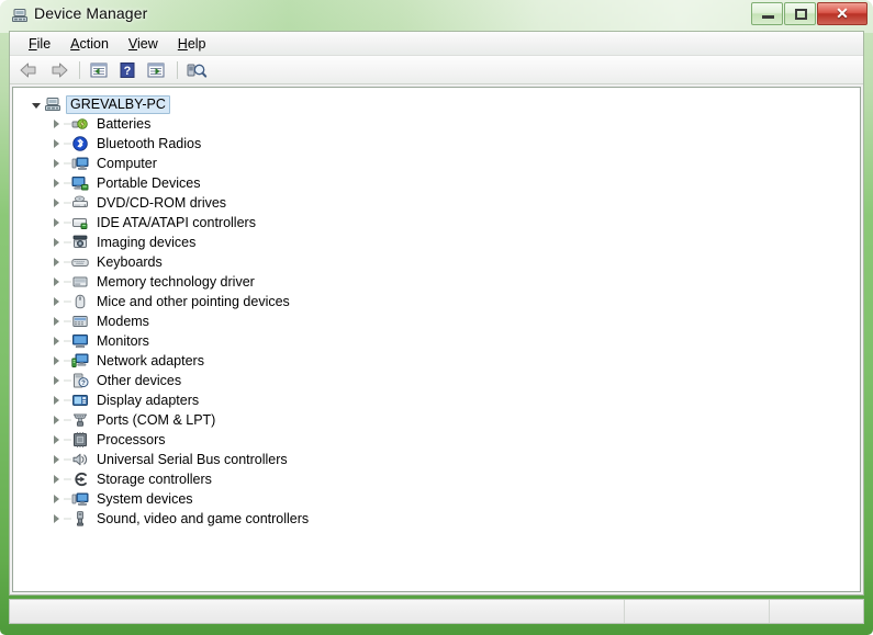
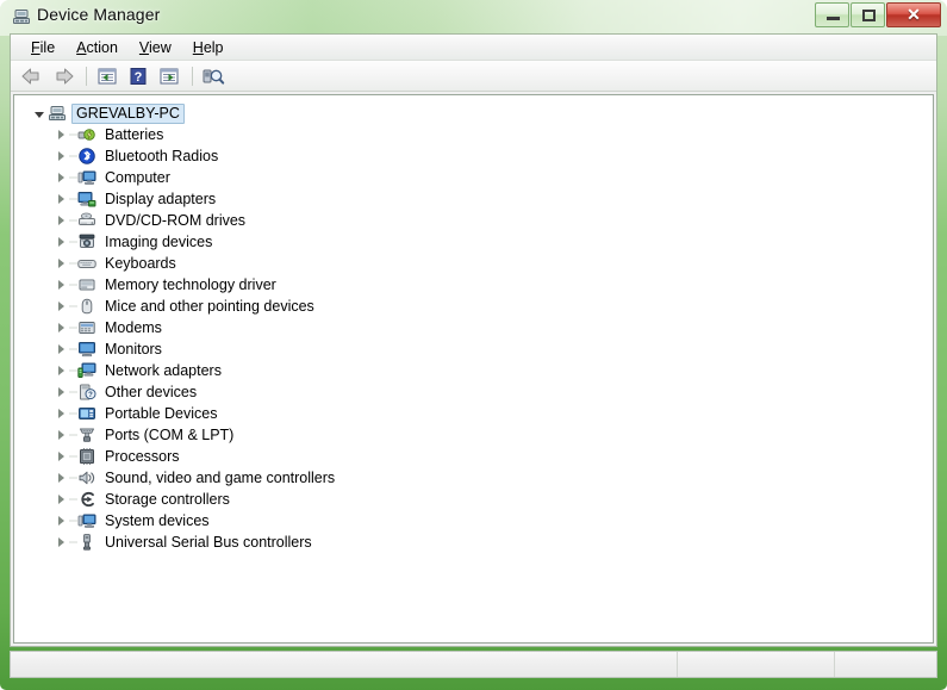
  Device Manager
  ✕
  File
  Action
  View
  Help
  ?
  GREVALBY-PC
  Batteries
  Bluetooth Radios
  Computer
- Portable Devices
+ Display adapters
  DVD/CD-ROM drives
- IDE ATA/ATAPI controllers
  Imaging devices
  Keyboards
  Memory technology driver
  Mice and other pointing devices
  Modems
  Monitors
  Network adapters
  Other devices
- Display adapters
+ Portable Devices
  Ports (COM & LPT)
  Processors
- Universal Serial Bus controllers
+ Sound, video and game controllers
  Storage controllers
  System devices
- Sound, video and game controllers
+ Universal Serial Bus controllers
